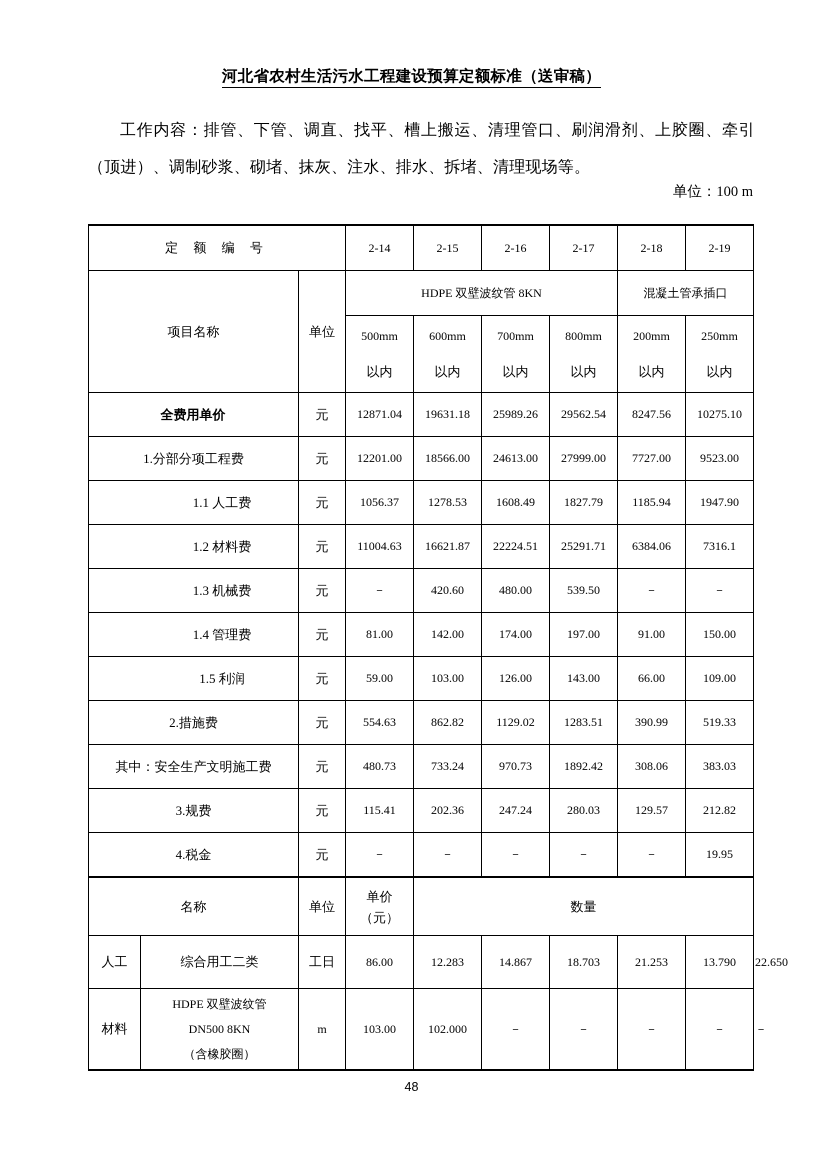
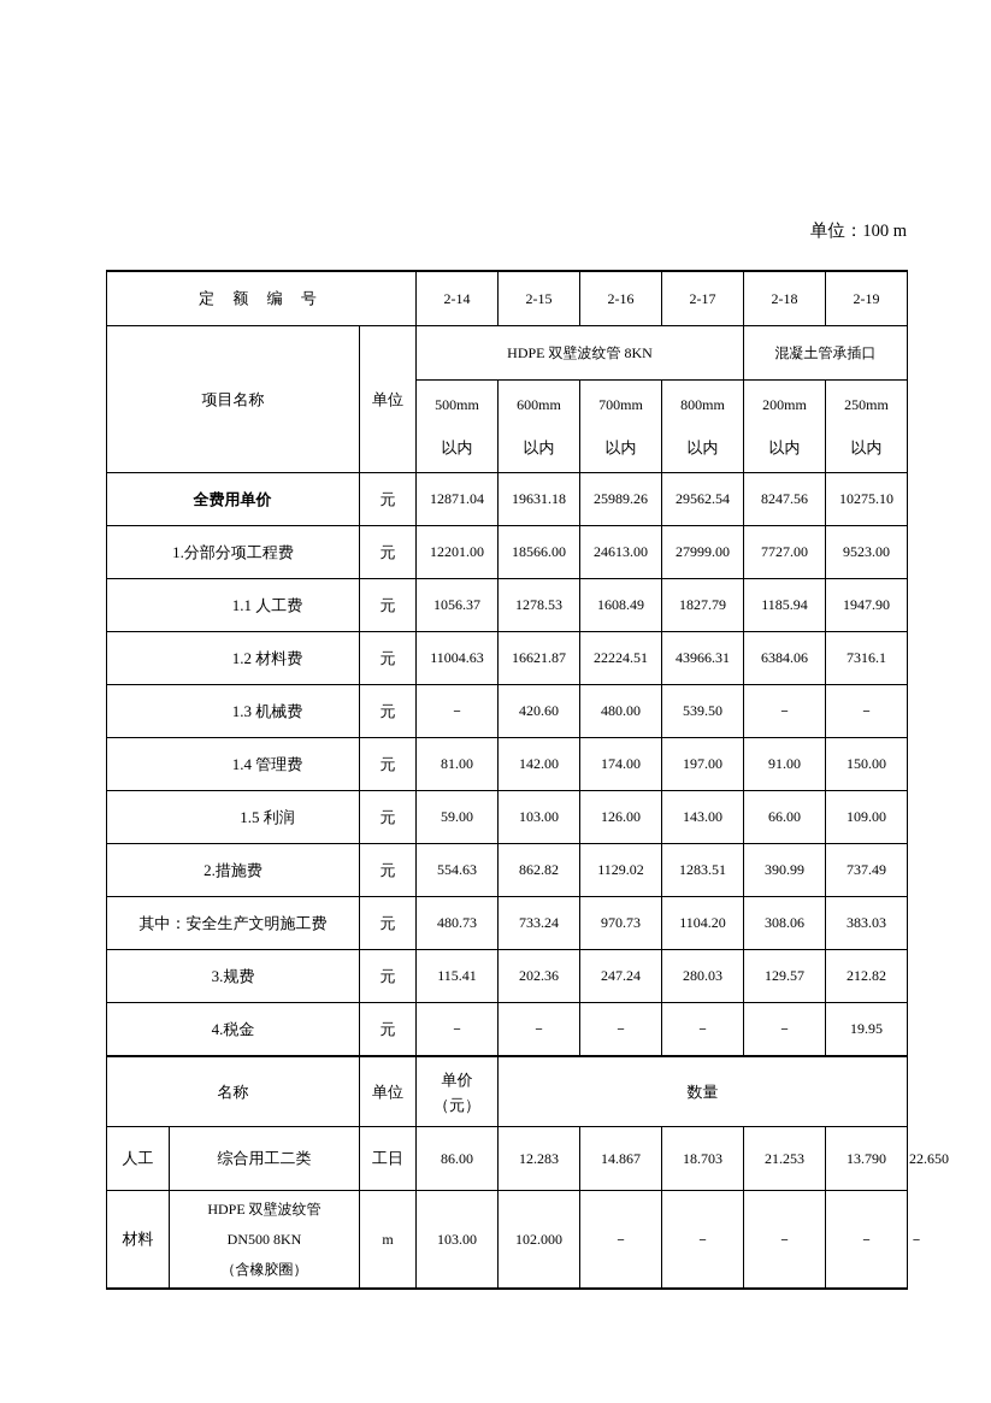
- 河北省农村生活污水工程建设预算定额标准（送审稿）
- 工作内容：排管、下管、调直、找平、槽上搬运、清理管口、刷润滑剂、上胶圈、牵引（顶进）、调制砂浆、砌堵、抹灰、注水、排水、拆堵、清理现场等。
  单位：100 m
  定 额 编 号	2-14	2-15	2-16	2-17	2-18	2-19
  项目名称	单位	HDPE 双壁波纹管 8KN	混凝土管承插口
  500mm 以内	600mm 以内	700mm 以内	800mm 以内	200mm 以内	250mm 以内
  全费用单价	元	12871.04	19631.18	25989.26	29562.54	8247.56	10275.10
  1.分部分项工程费	元	12201.00	18566.00	24613.00	27999.00	7727.00	9523.00
  1.1 人工费	元	1056.37	1278.53	1608.49	1827.79	1185.94	1947.90
- 1.2 材料费	元	11004.63	16621.87	22224.51	25291.71	6384.06	7316.1
+ 1.2 材料费	元	11004.63	16621.87	22224.51	43966.31	6384.06	7316.1
  1.3 机械费	元	－	420.60	480.00	539.50	－	－
  1.4 管理费	元	81.00	142.00	174.00	197.00	91.00	150.00
  1.5 利润	元	59.00	103.00	126.00	143.00	66.00	109.00
- 2.措施费	元	554.63	862.82	1129.02	1283.51	390.99	519.33
+ 2.措施费	元	554.63	862.82	1129.02	1283.51	390.99	737.49
- 其中：安全生产文明施工费	元	480.73	733.24	970.73	1892.42	308.06	383.03
+ 其中：安全生产文明施工费	元	480.73	733.24	970.73	1104.20	308.06	383.03
  3.规费	元	115.41	202.36	247.24	280.03	129.57	212.82
  4.税金	元	－	－	－	－	－	19.95
  名称	单位	单价 （元）	数量
  人工	综合用工二类	工日	86.00	12.283	14.867	18.703	21.253	13.790	22.650
  材料	HDPE 双壁波纹管 DN500 8KN （含橡胶圈）	m	103.00	102.000	－	－	－	－	－
- 48
